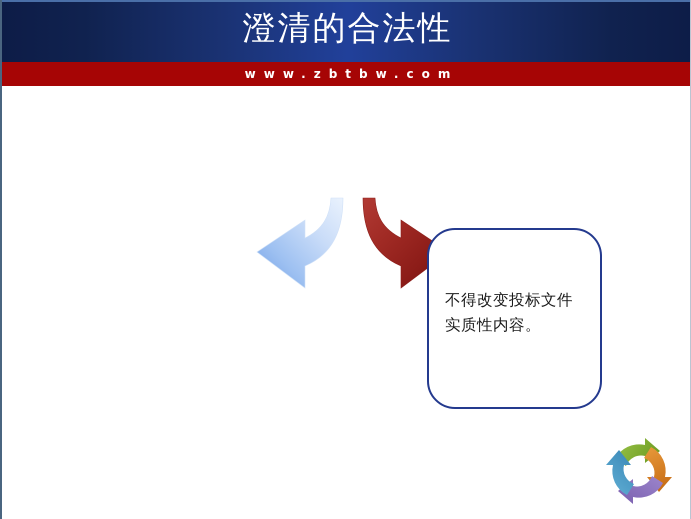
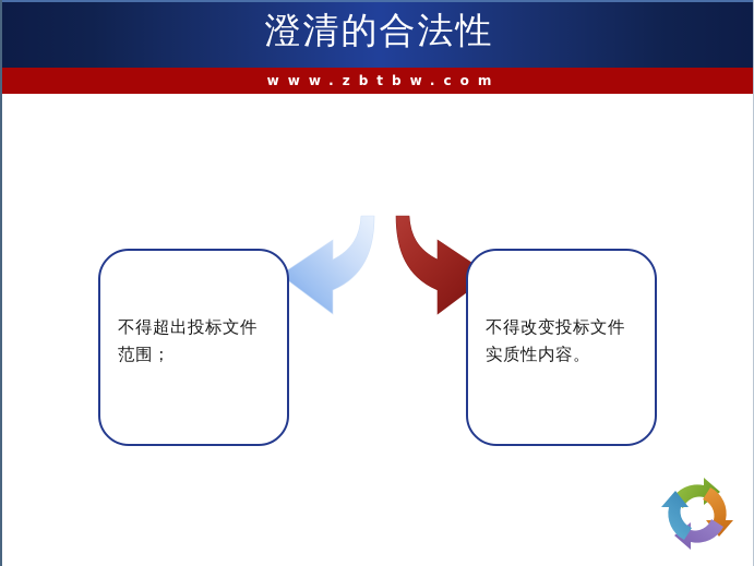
  澄清的合法性
  www.zbtbw.com
+ 不得超出投标文件范围；
  不得改变投标文件实质性内容。
